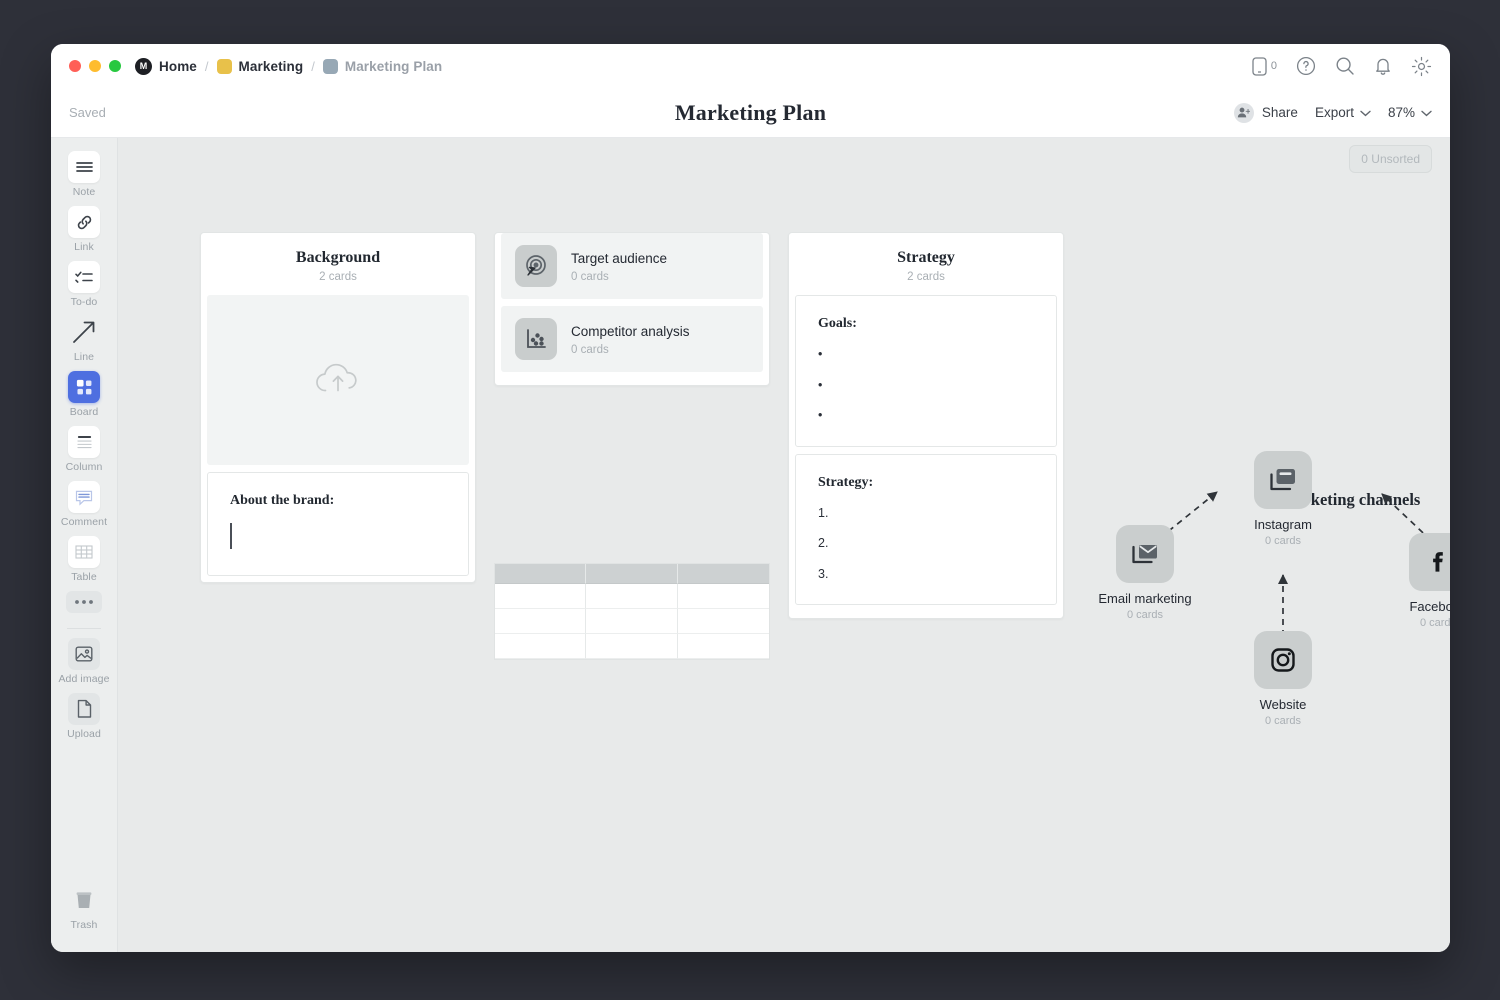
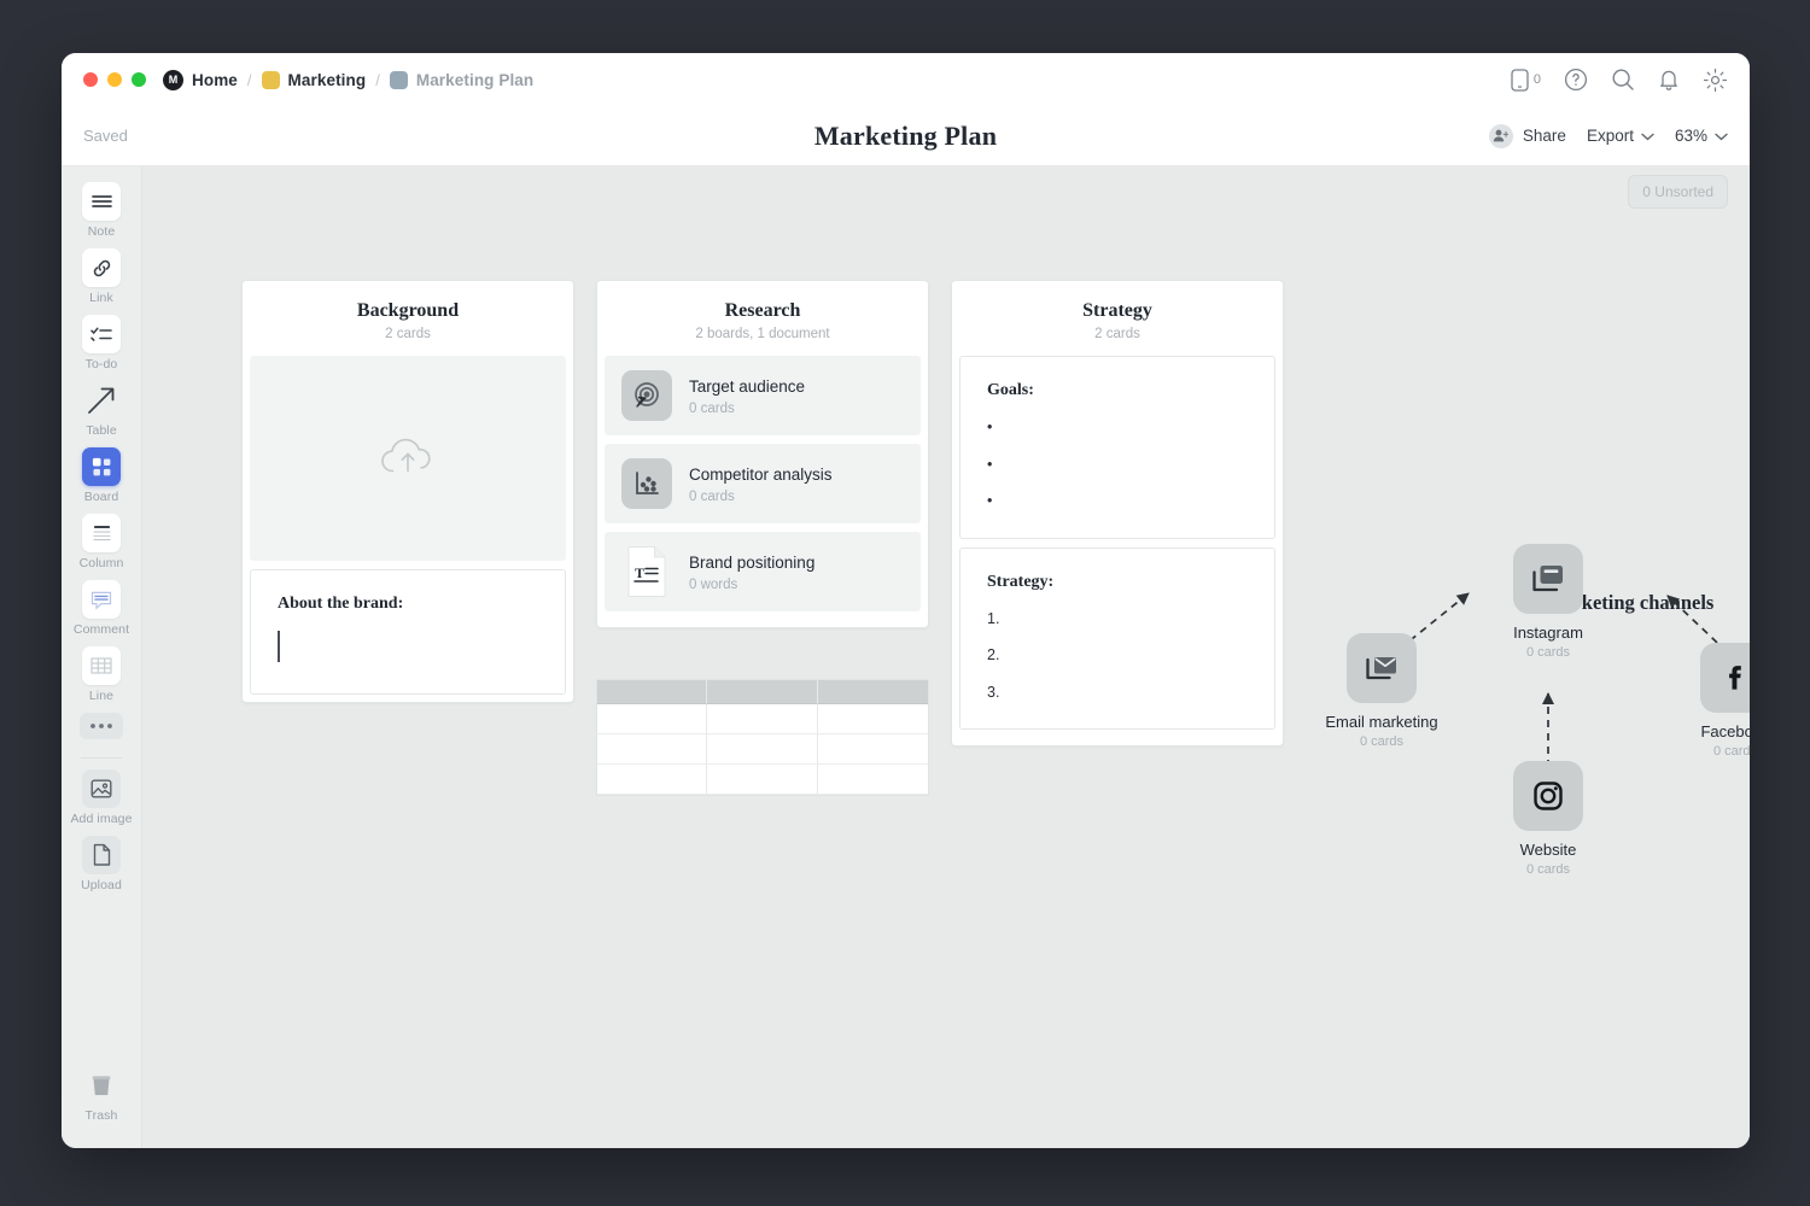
  M
  Home
  /
  Marketing
  /
  Marketing Plan
  0
  Saved
  Marketing Plan
  Share
  Export
- 87%
+ 63%
  Note
  Link
  To-do
- Line
+ Table
  Board
  Column
  Comment
- Table
+ Line
  Add image
  Upload
  Trash
  0 Unsorted
  Background
  2 cards
  About the brand:
+ Research
+ 2 boards, 1 document
  Target audience
  0 cards
  Competitor analysis
  0 cards
+ T
+ Brand positioning
+ 0 words
  Strategy
  2 cards
  Goals:
  •
  •
  •
  Strategy:
  1.
  2.
  3.
  keting chanels
  Instagram
  0 cards
  Email marketing
  0 cards
  Facebo
  0 card
  Website
  0 cards
